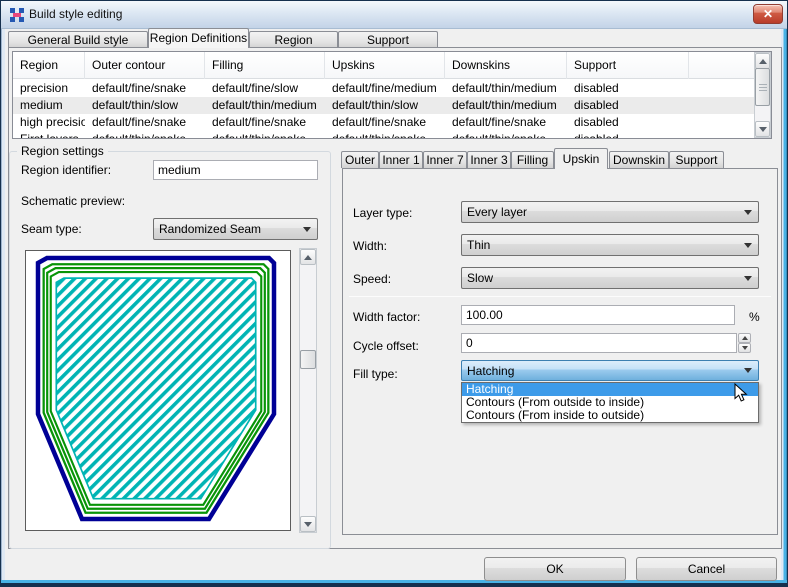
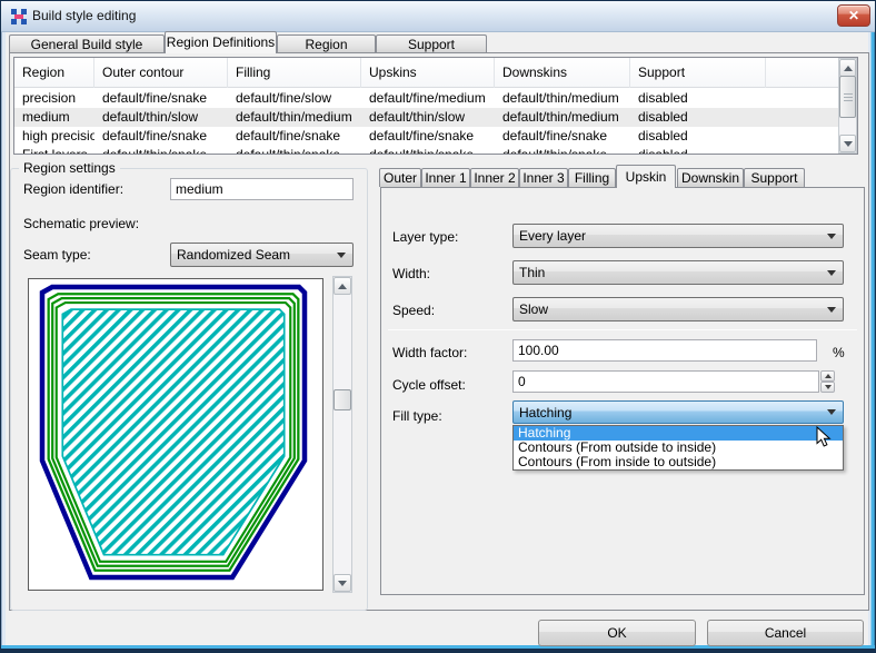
  Build style editing
  ✕
  Region Definitions
  Region
  Outer contour
  Filling
  Upskins
  Downskins
  Support
  precision
  default/fine/snake
  default/fine/slow
  default/fine/medium
  default/thin/medium
  disabled
  medium
  default/thin/slow
  default/thin/medium
  default/thin/slow
  default/thin/medium
  disabled
  high precisio
  default/fine/snake
  default/fine/snake
  default/fine/snake
  default/fine/snake
  disabled
  Region settings
  Region identifier:
  medium
  Schematic preview:
  Seam type:
  Randomized Seam
  Outer
  Inner 1
- Inner 7
+ Inner 2
  Inner 3
  Filling
  Upskin
  Downskin
  Support
  Layer type:
  Every layer
  Width:
  Thin
  Speed:
  Slow
  Width factor:
  100.00
  %
  Cycle offset:
  0
  Fill type:
  Hatching
  Hatching
  Contours (From outside to inside)
  Contours (From inside to outside)
  OK
  Cancel
